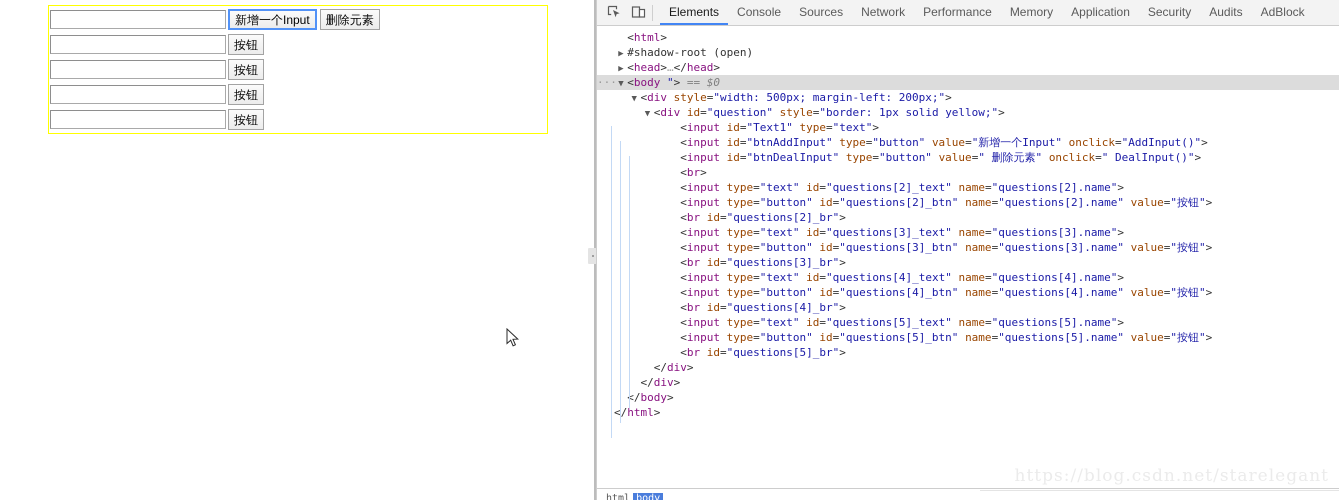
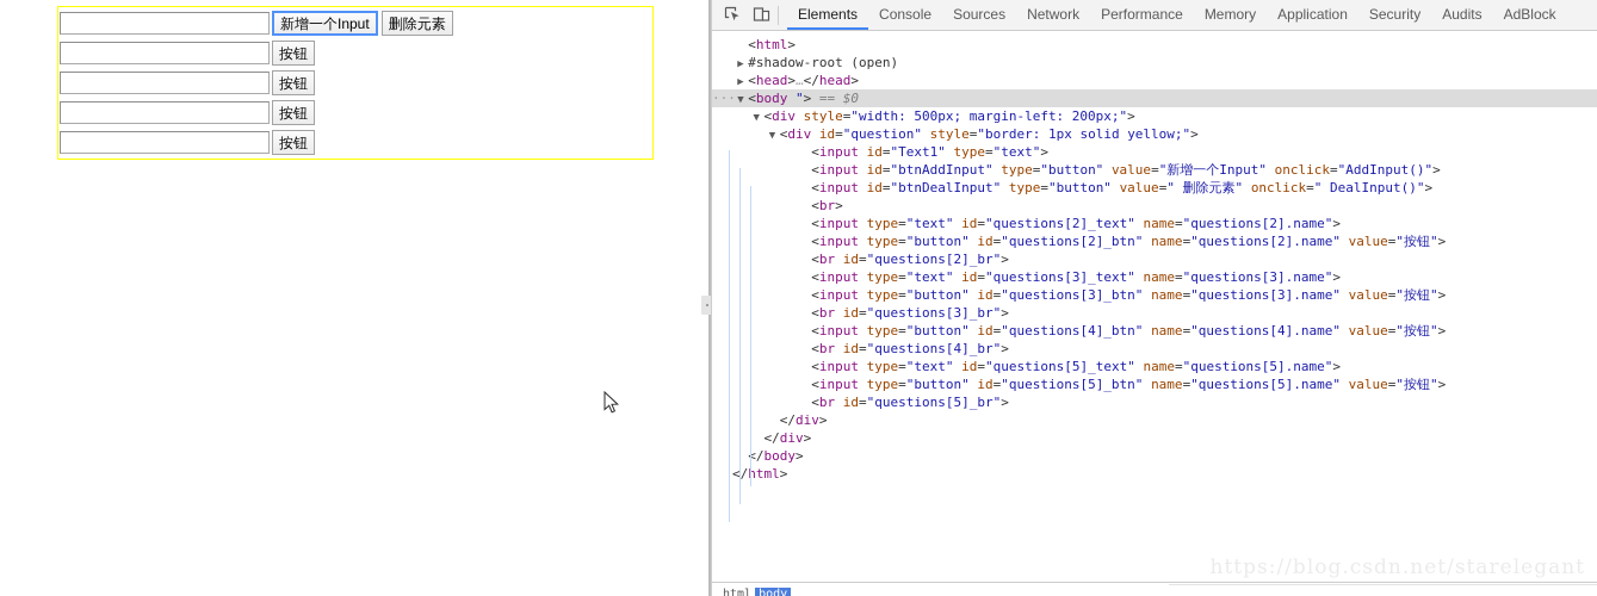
  新增一个Input 删除元素
  按钮
  按钮
  按钮
  按钮
  Elements
  Console
  Sources
  Network
  Performance
  Memory
  Application
  Security
  Audits
  AdBlock
  <html>
  ▶ #shadow-root (open)
  ▶ <head>…</head>
  · ▼ <body "> == $0
  ▼ <div style="width: 500px; margin-left: 200px;">
  ▼ <div id="question" style="border: 1px solid yellow;">
  <input id="Text1" type="text">
  <input id="btnAddInput" type="button" value="新增一个Input" onclick="AddInput()">
  <input id="btnDealInput" type="button" value=" 删除元素" onclick=" DealInput()">
  <br>
  <input type="text" id="questions[2]_text" name="questions[2].name">
  <input type="button" id="questions[2]_btn" name="questions[2].name" value="按钮">
  <br id="questions[2]_br">
  <input type="text" id="questions[3]_text" name="questions[3].name">
  <input type="button" id="questions[3]_btn" name="questions[3].name" value="按钮">
  <br id="questions[3]_br">
- <input type="text" id="questions[4]_text" name="questions[4].name">
  <input type="button" id="questions[4]_btn" name="questions[4].name" value="按钮">
  <br id="questions[4]_br">
  <input type="text" id="questions[5]_text" name="questions[5].name">
  <input type="button" id="questions[5]_btn" name="questions[5].name" value="按钮">
  <br id="questions[5]_br">
  </div>
  </div>
  </body>
  </html>
  html body
